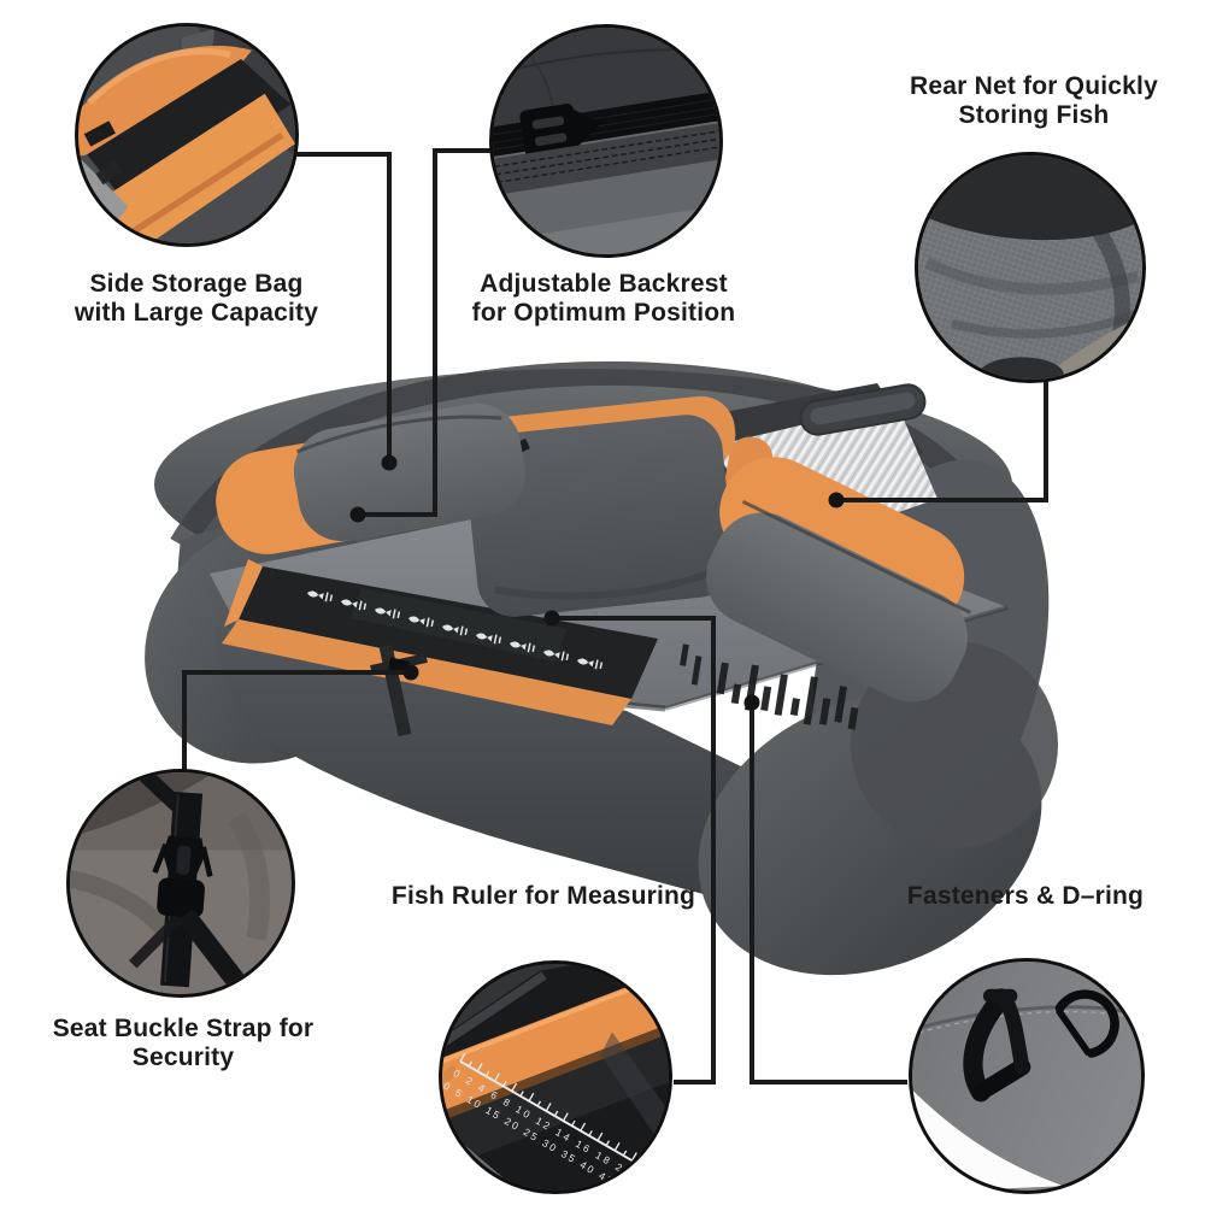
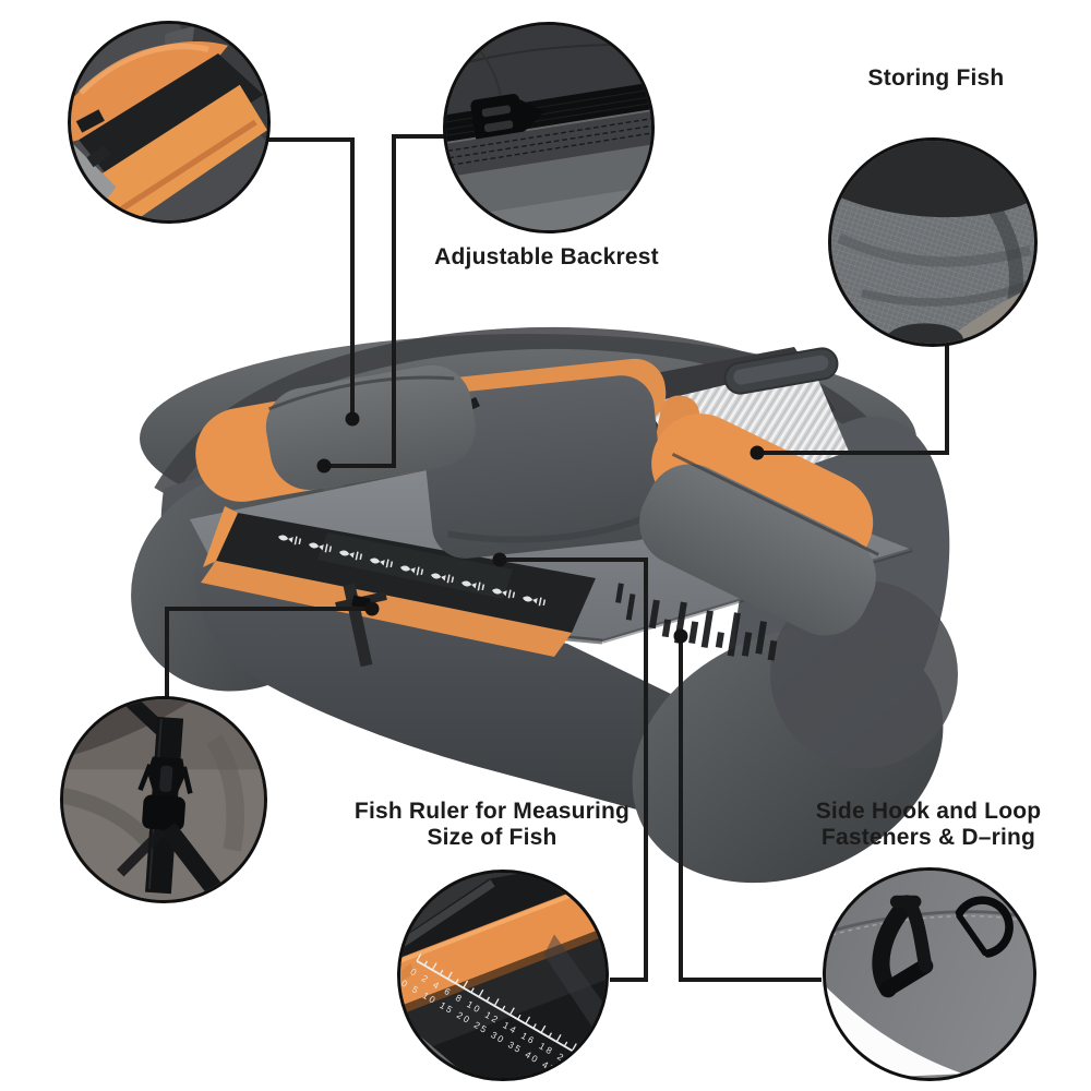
- Side Storage Bag
- with Large Capacity
  Adjustable Backrest
- for Optimum Position
- Rear Net for Quickly
  Storing Fish
- Seat Buckle Strap for
- Security
  Fish Ruler for Measuring
+ Size of Fish
+ Side Hook and Loop
  Fasteners & D–ring
